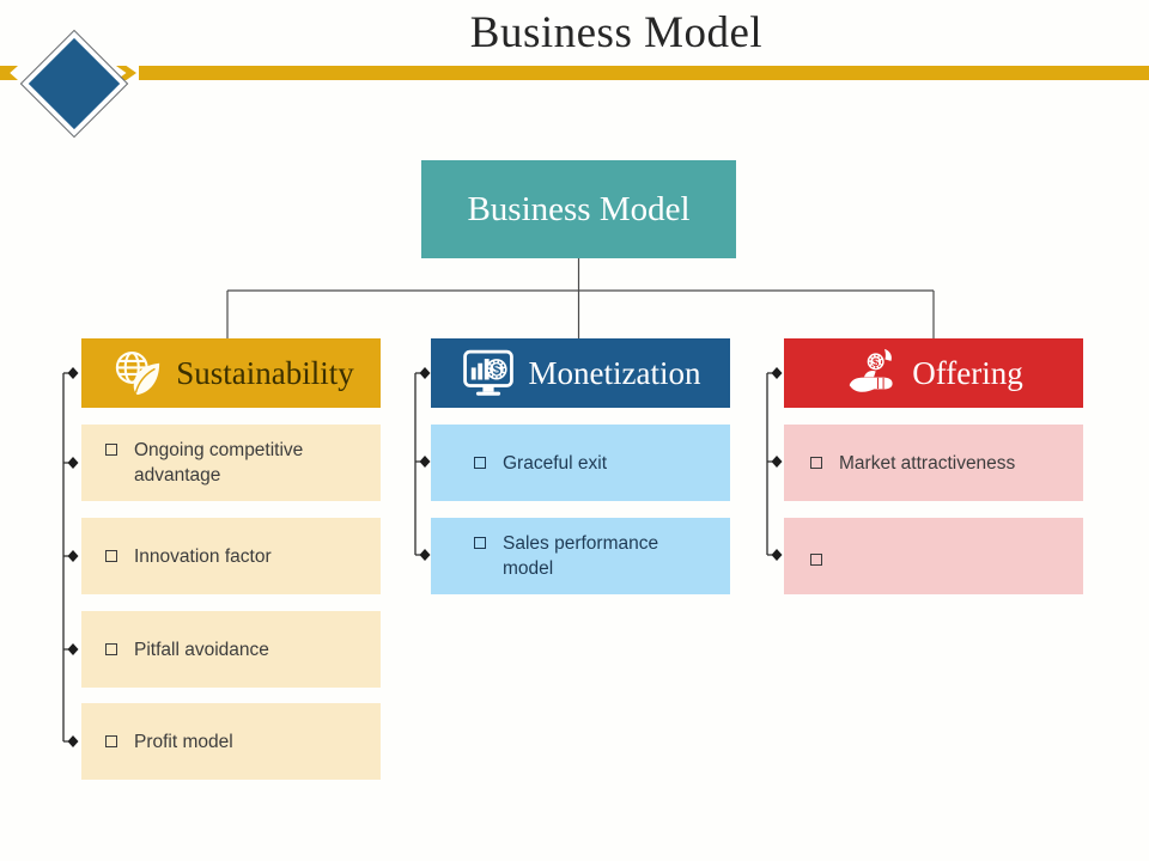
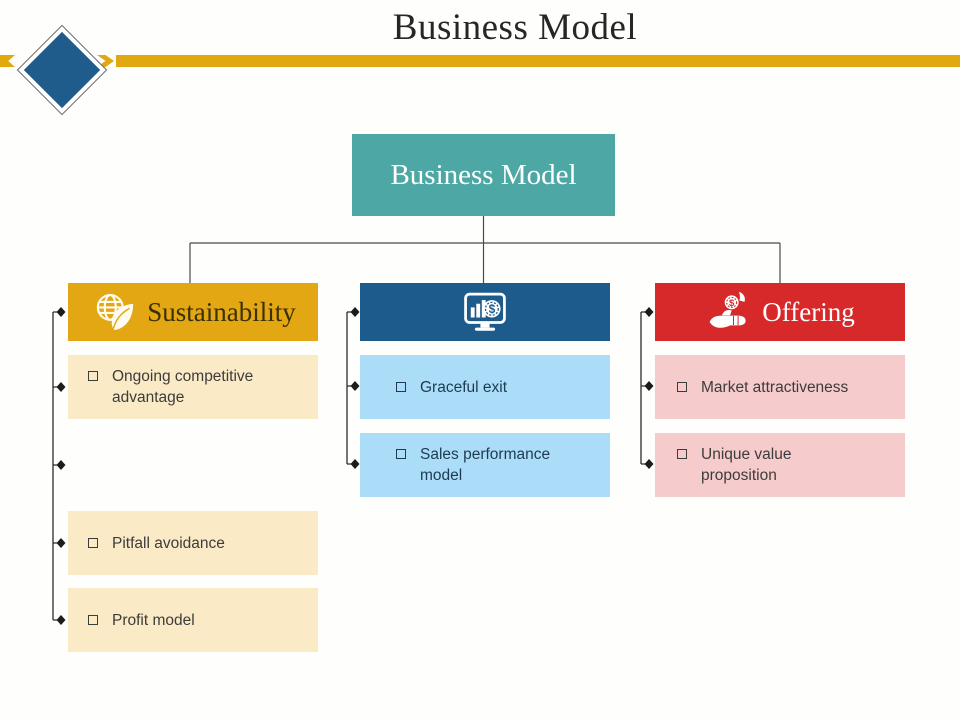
  Business Model
  Business Model
  Sustainability
  Ongoing competitive advantage
- Innovation factor
  Pitfall avoidance
  Profit model
  $
- Monetization
  Graceful exit
  Sales performance model
  $
  Offering
  Market attractiveness
+ Unique value proposition
